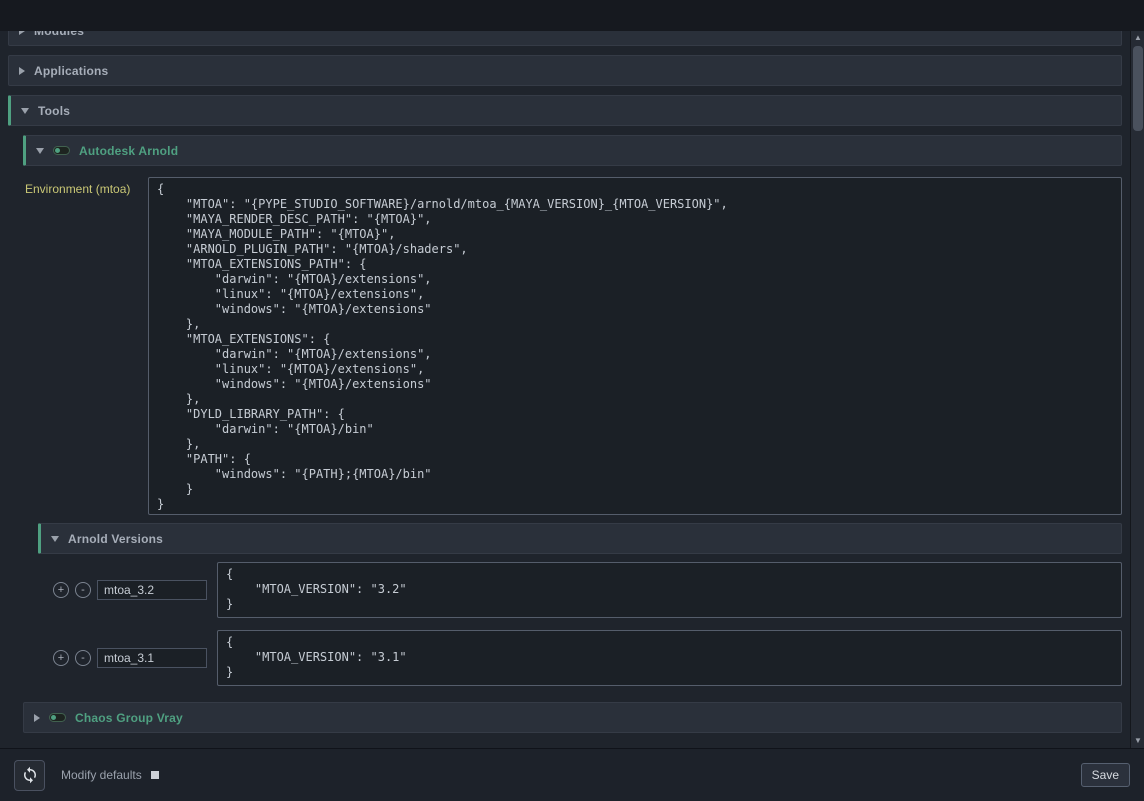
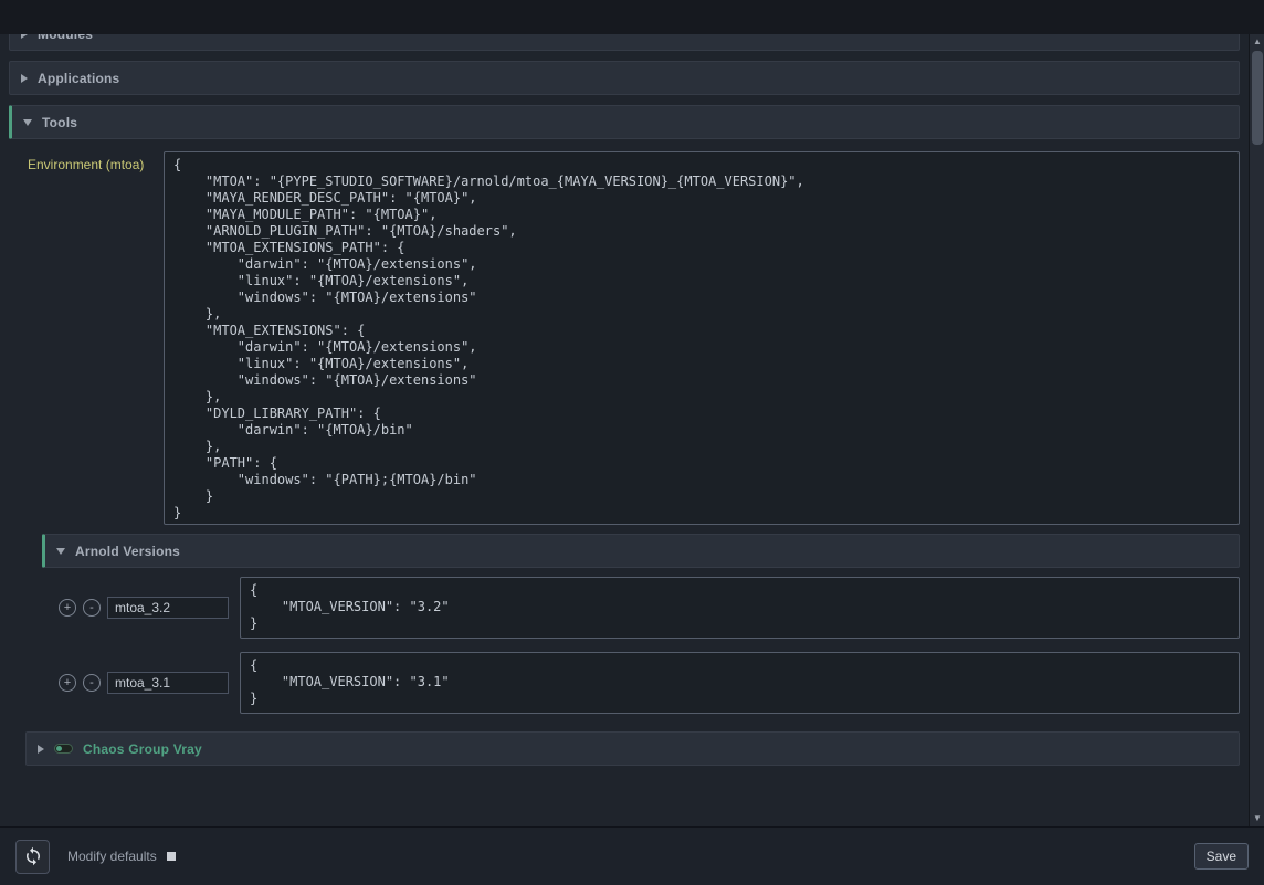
  Modules
  Applications
  Tools
- Autodesk Arnold
  Environment (mtoa)
  {
  "MTOA": "{PYPE_STUDIO_SOFTWARE}/arnold/mtoa_{MAYA_VERSION}_{MTOA_VERSION}",
  "MAYA_RENDER_DESC_PATH": "{MTOA}",
  "MAYA_MODULE_PATH": "{MTOA}",
  "ARNOLD_PLUGIN_PATH": "{MTOA}/shaders",
  "MTOA_EXTENSIONS_PATH": {
  "darwin": "{MTOA}/extensions",
  "linux": "{MTOA}/extensions",
  "windows": "{MTOA}/extensions"
  },
  "MTOA_EXTENSIONS": {
  "darwin": "{MTOA}/extensions",
  "linux": "{MTOA}/extensions",
  "windows": "{MTOA}/extensions"
  },
  "DYLD_LIBRARY_PATH": {
  "darwin": "{MTOA}/bin"
  },
  "PATH": {
  "windows": "{PATH};{MTOA}/bin"
  }
  }
  Arnold Versions
  +
  -
  mtoa_3.2
  {
  "MTOA_VERSION": "3.2"
  }
  +
  -
  mtoa_3.1
  {
  "MTOA_VERSION": "3.1"
  }
  Chaos Group Vray
  ▲
  ▼
  Modify defaults
  Save
